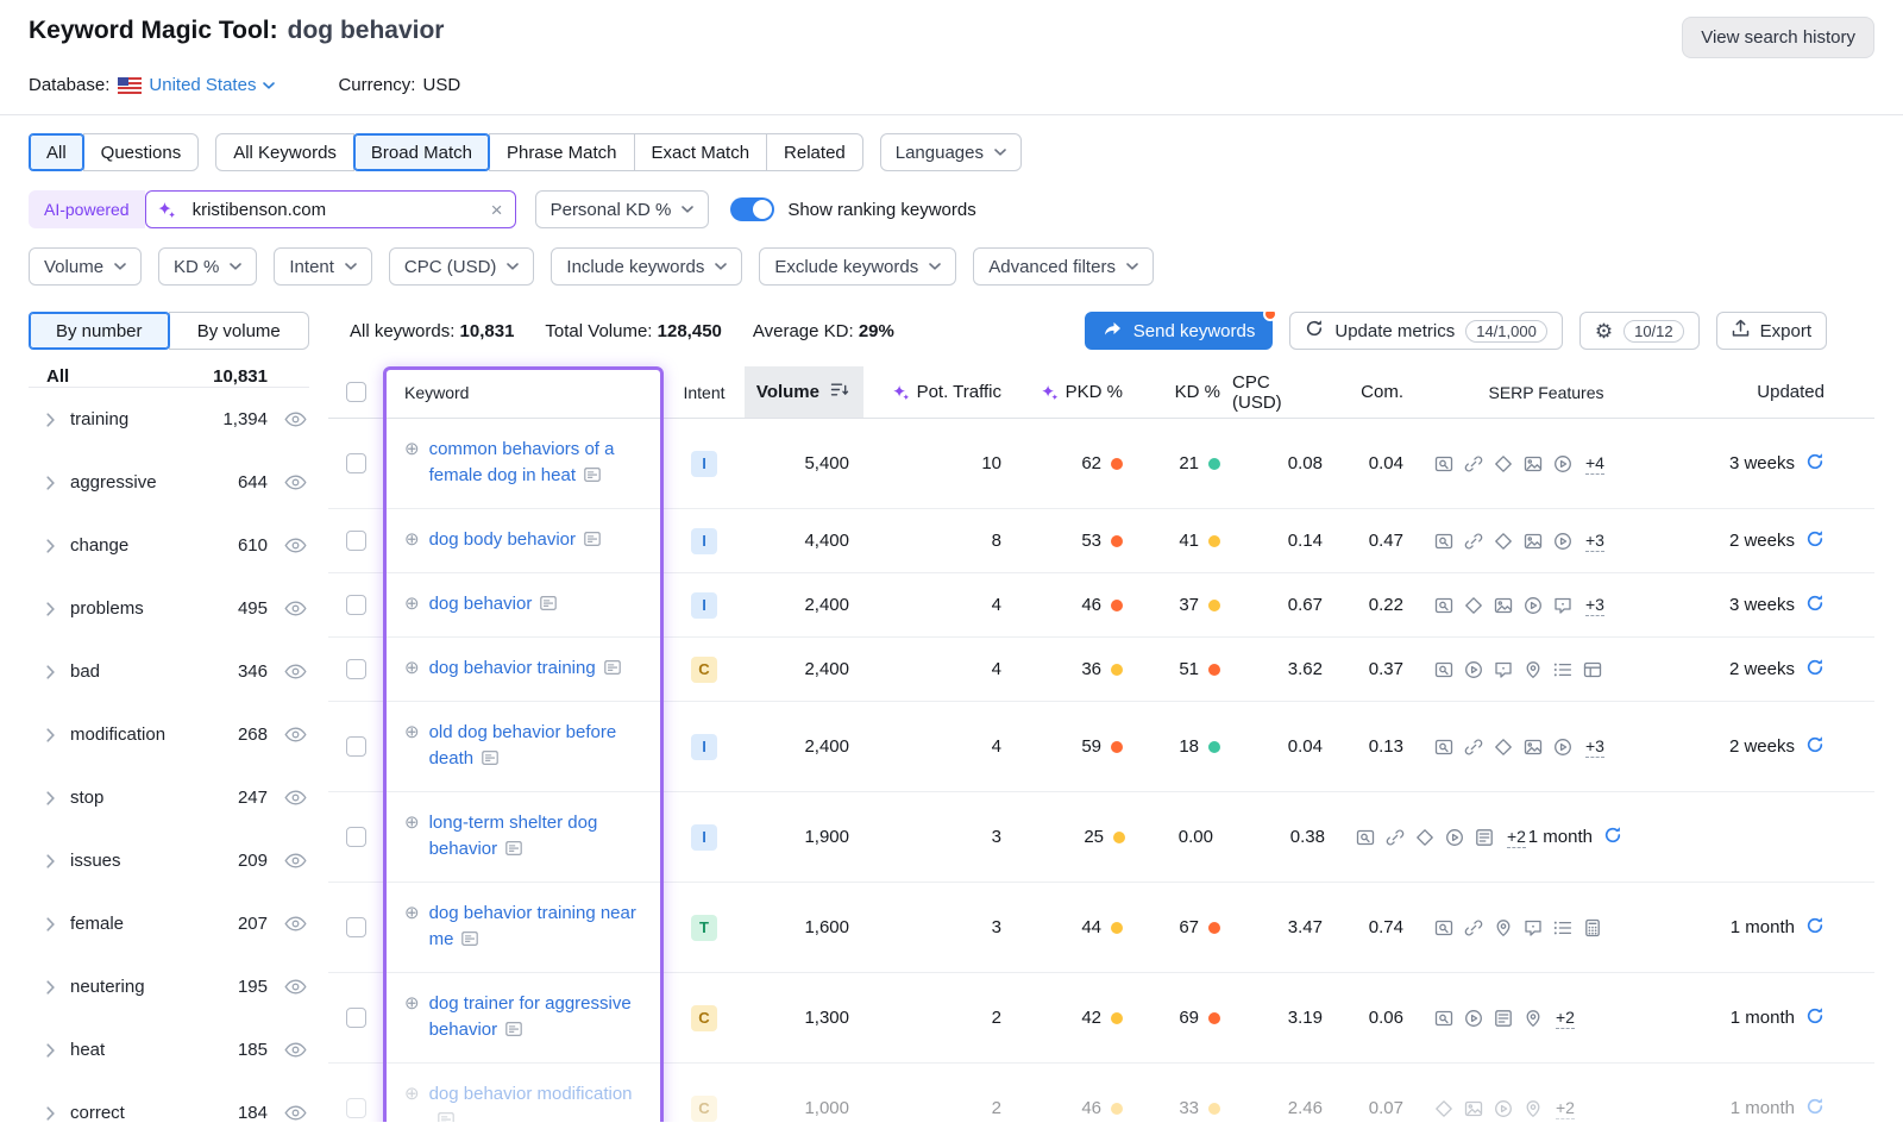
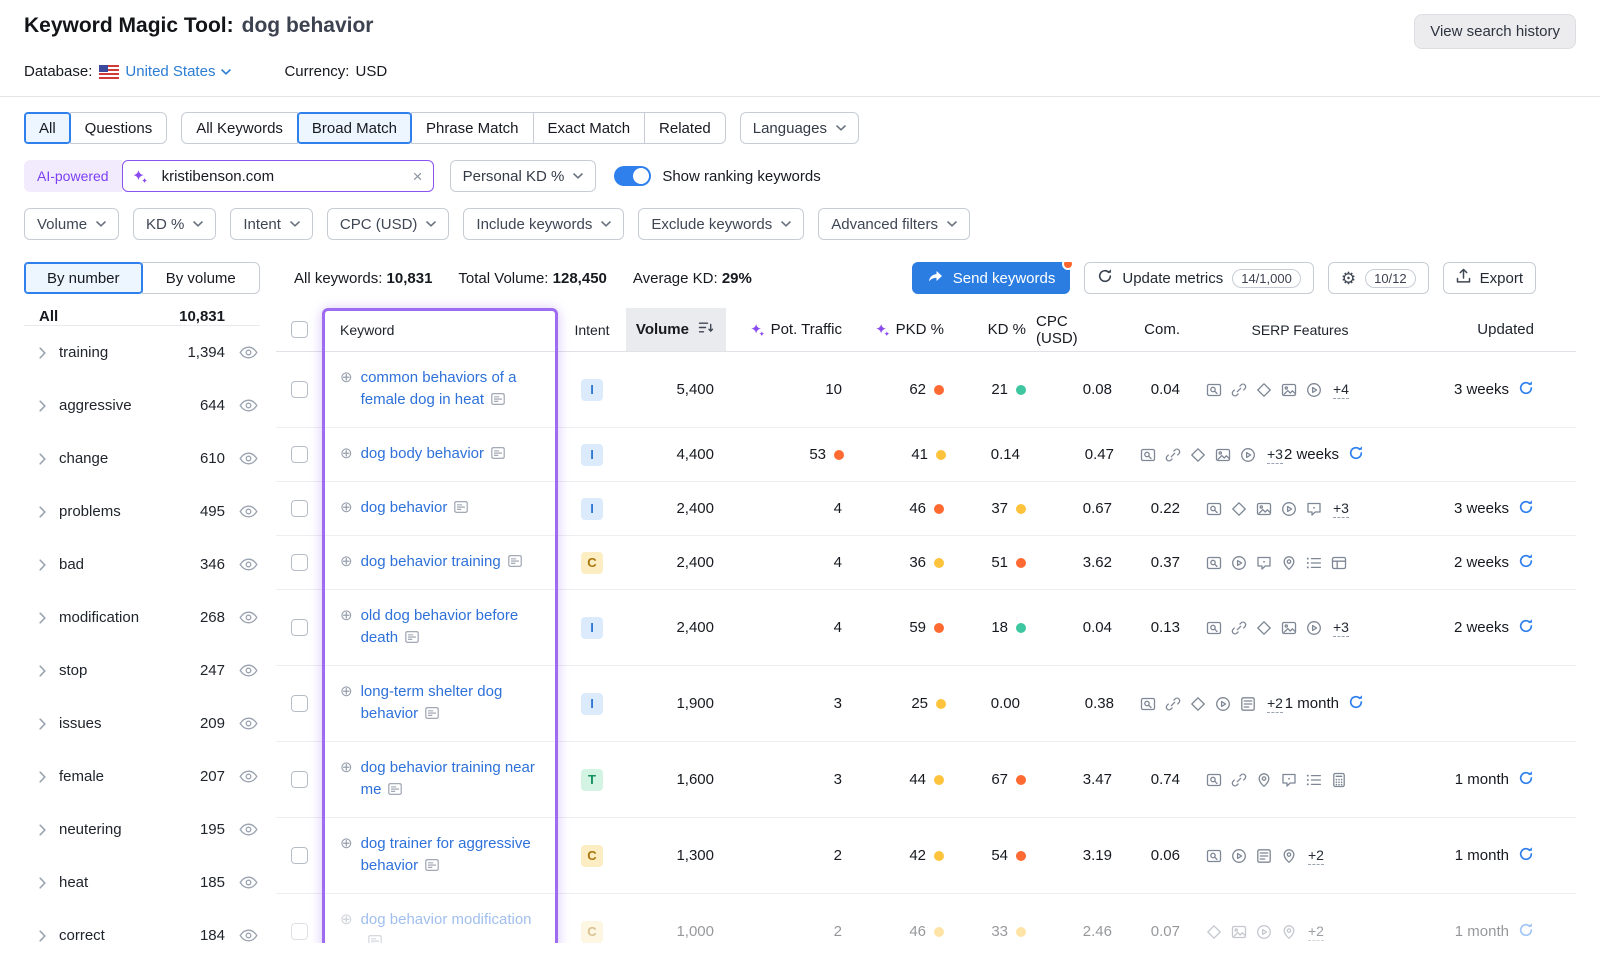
  Keyword Magic Tool: dog behavior
  View search history
  Database:
  United States
  Currency:
  USD
  All
  Questions
  All Keywords
  Broad Match
  Phrase Match
  Exact Match
  Related
  Languages
  AI-powered
  kristibenson.com
  ×
  Personal KD %
  Show ranking keywords
  Volume
  KD %
  Intent
  CPC (USD)
  Include keywords
  Exclude keywords
  Advanced filters
  By number
  By volume
  All
  10,831
  training
  1,394
  aggressive
  644
  change
  610
  problems
  495
  bad
  346
  modification
  268
  stop
  247
  issues
  209
  female
  207
  neutering
  195
  heat
  185
  correct
  184
  All keywords: 10,831
  Total Volume: 128,450
  Average KD: 29%
  Send keywords
  Update metrics
  14/1,000
  ⚙
  10/12
  Export
  Keyword
  Intent
  Volume
  Pot. Traffic
  PKD %
  KD %
  CPC (USD)
  Com.
  SERP Features
  Updated
  ⊕
  common behaviors of a female dog in heat
  I
  5,400
  10
  62
  21
  0.08
  0.04
  +4
  3 weeks
  ⊕
  dog body behavior
  I
  4,400
- 8
  53
  41
  0.14
  0.47
  +3
  2 weeks
  ⊕
  dog behavior
  I
  2,400
  4
  46
  37
  0.67
  0.22
  +3
  3 weeks
  ⊕
  dog behavior training
  C
  2,400
  4
  36
  51
  3.62
  0.37
  2 weeks
  ⊕
  old dog behavior before death
  I
  2,400
  4
  59
  18
  0.04
  0.13
  +3
  2 weeks
  ⊕
  long-term shelter dog behavior
  I
  1,900
  3
  25
  0.00
  0.38
  +2
  1 month
  ⊕
  dog behavior training near me
  T
  1,600
  3
  44
  67
  3.47
  0.74
  1 month
  ⊕
  dog trainer for aggressive behavior
  C
  1,300
  2
  42
- 69
+ 54
  3.19
  0.06
  +2
  1 month
  ⊕
  dog behavior modification
  C
  1,000
  2
  46
  33
  2.46
  0.07
  +2
  1 month
